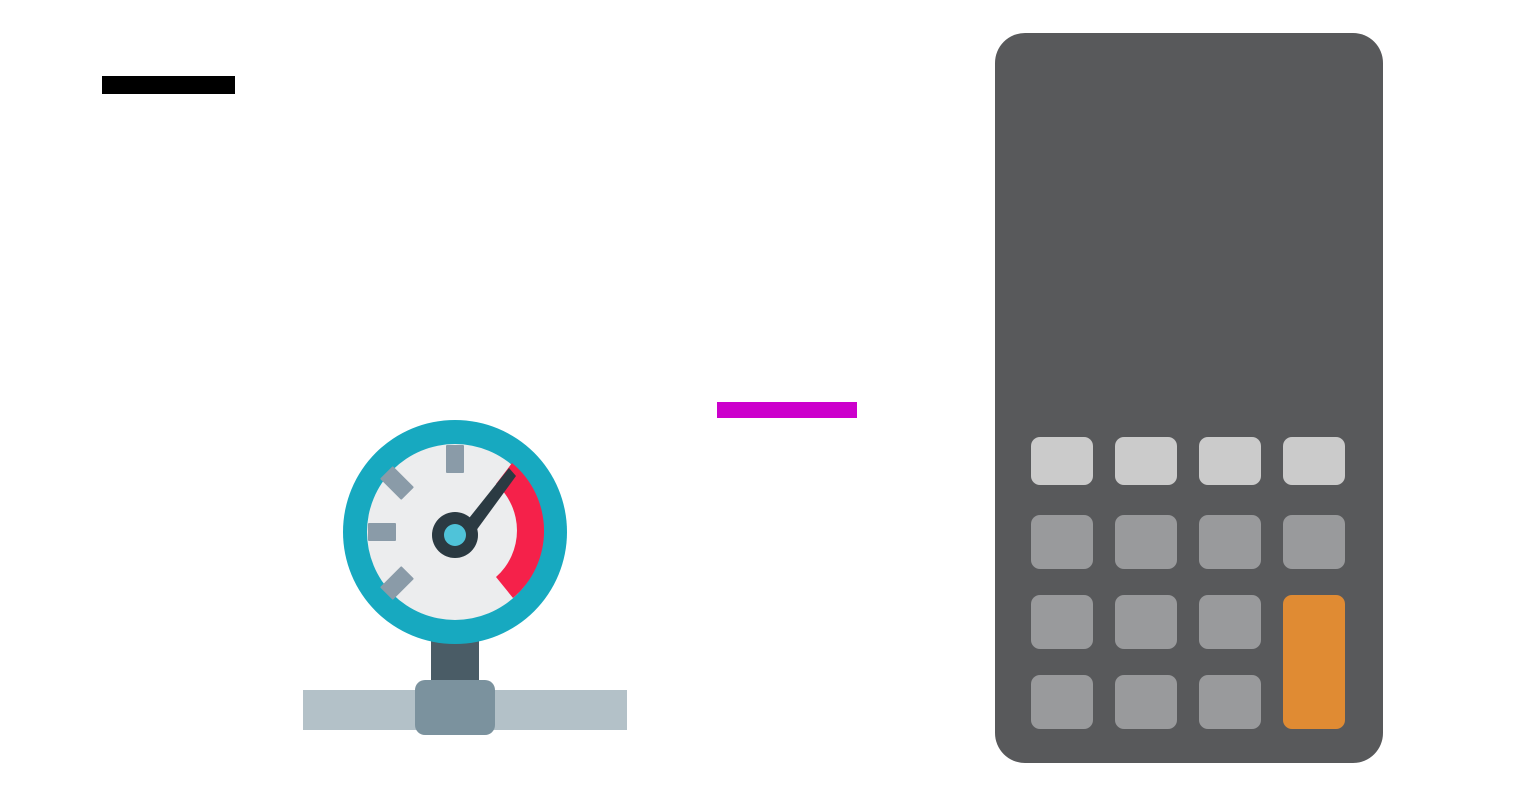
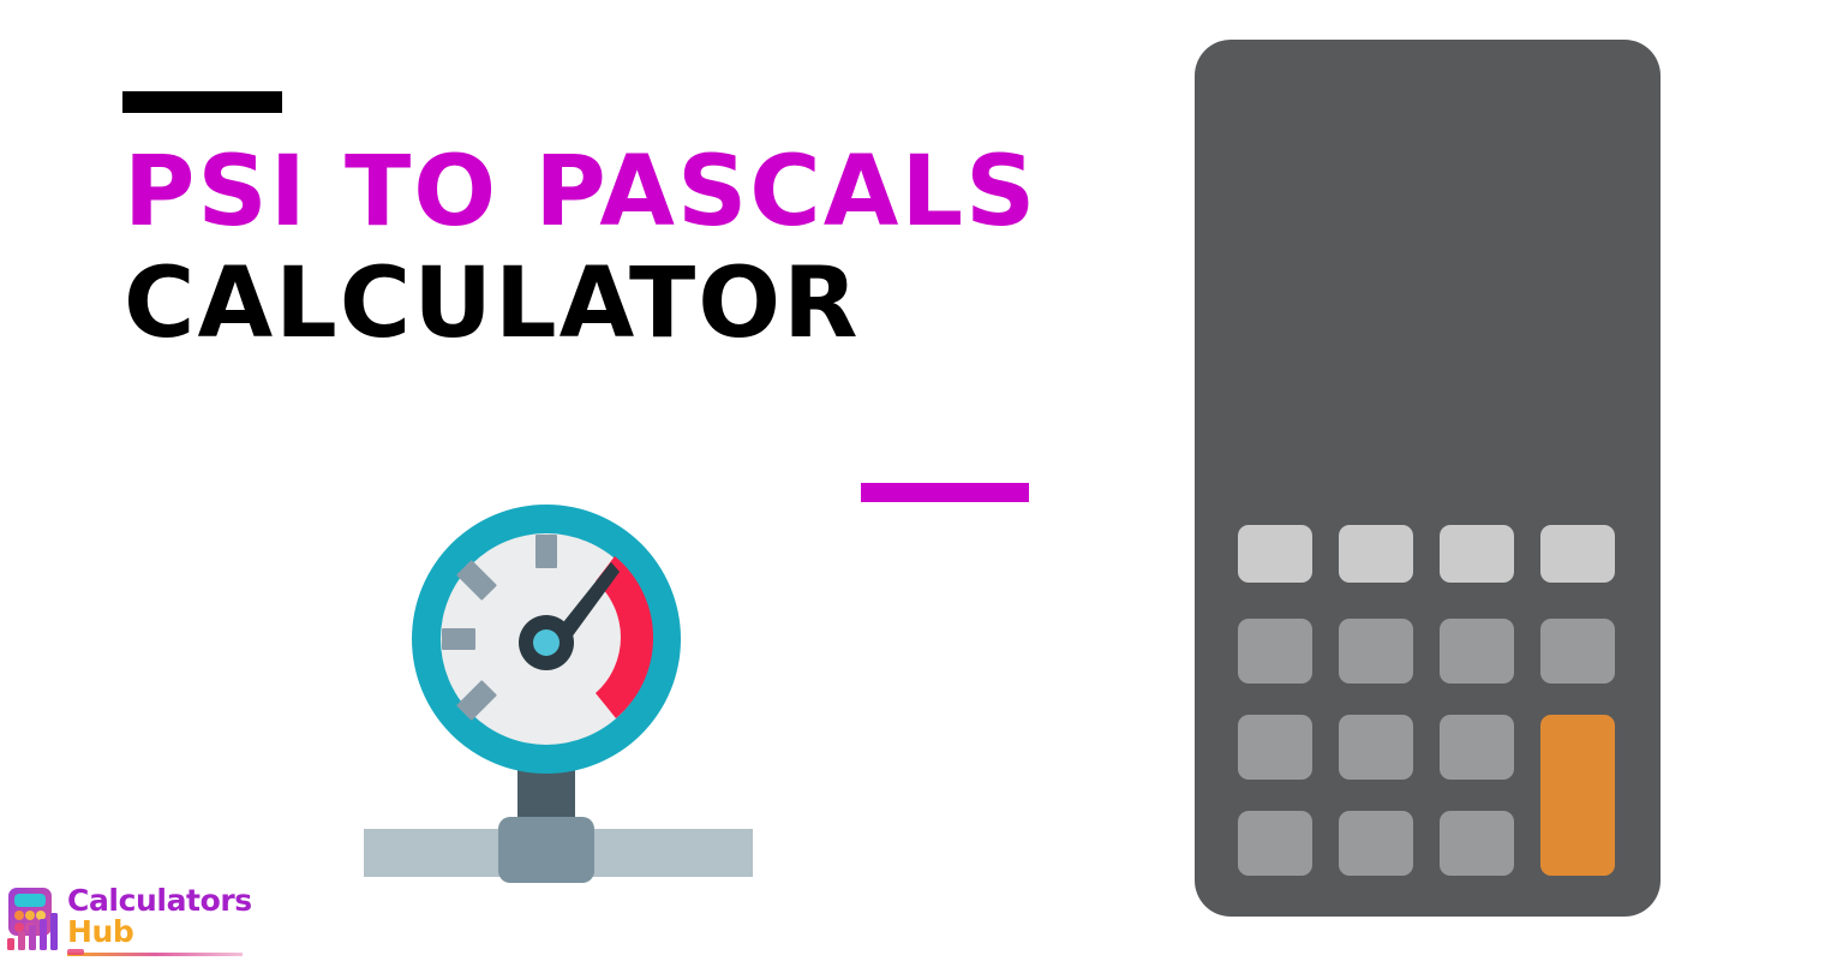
+ PSI TO PASCALS
+ CALCULATOR
+ Calculators
+ Hub
